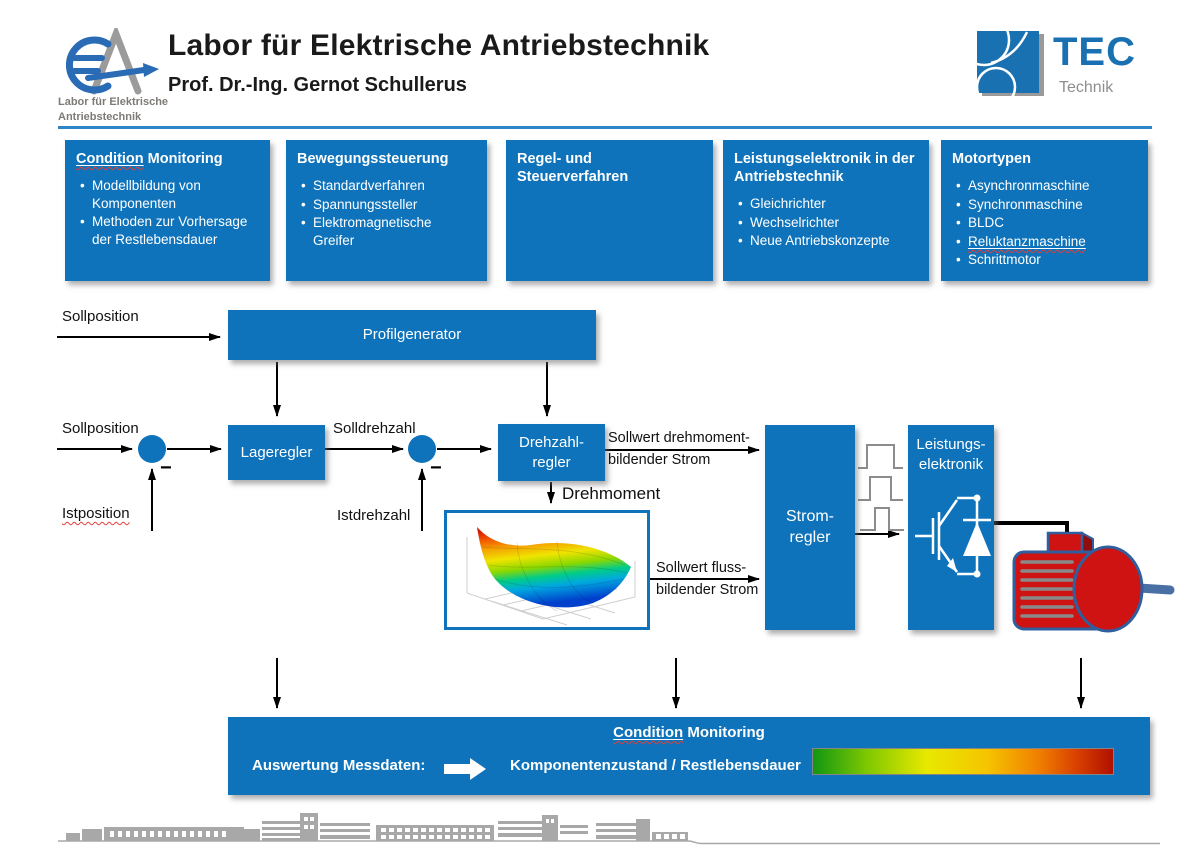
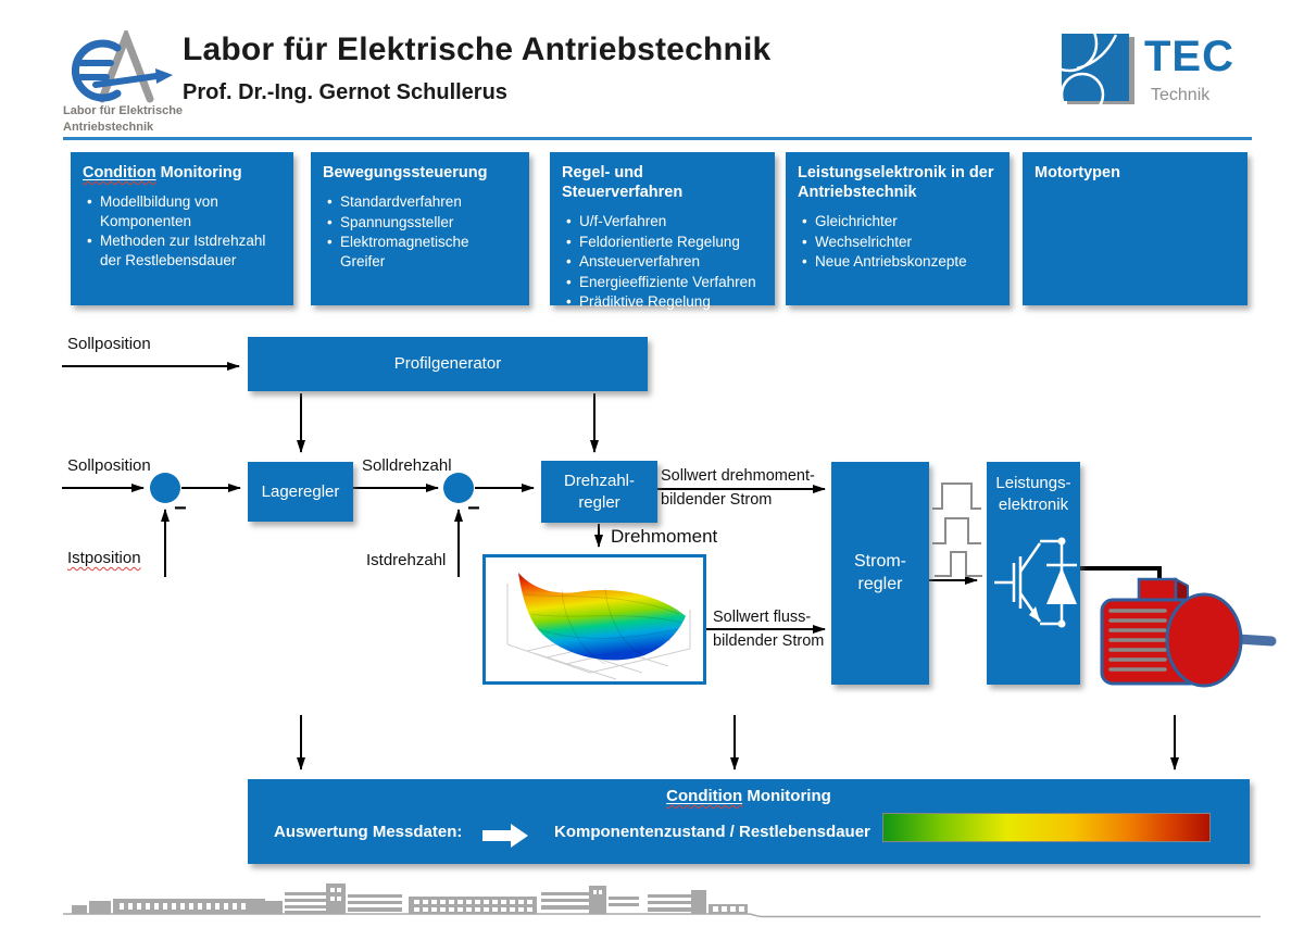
  Labor für Elektrische
  Antriebstechnik
  Labor für Elektrische Antriebstechnik
  Prof. Dr.-Ing. Gernot Schullerus
  TEC
  Technik
  Condition Monitoring
  Modellbildung von Komponenten
- Methoden zur Vorhersage der Restlebensdauer
+ Methoden zur Istdrehzahl der Restlebensdauer
  Bewegungssteuerung
  Standardverfahren
  Spannungssteller
  Elektromagnetische Greifer
  Regel- und Steuerverfahren
+ U/f-Verfahren
+ Feldorientierte Regelung
+ Ansteuerverfahren
+ Energieeffiziente Verfahren
+ Prädiktive Regelung
  Leistungselektronik in der Antriebstechnik
  Gleichrichter
  Wechselrichter
  Neue Antriebskonzepte
  Motortypen
- Asynchronmaschine
- Synchronmaschine
- BLDC
- Reluktanzmaschine
- Schrittmotor
  Sollposition
  Profilgenerator
  Sollposition
  −
  Istposition
  Lageregler
  Solldrehzahl
  −
  Istdrehzahl
  Drehzahl-
  regler
  Sollwert drehmoment-
  bildender Strom
  Drehmoment
  Sollwert fluss-
  bildender Strom
  Strom-
  regler
  Leistungs-
  elektronik
  Condition Monitoring
  Auswertung Messdaten:
  Komponentenzustand / Restlebensdauer
